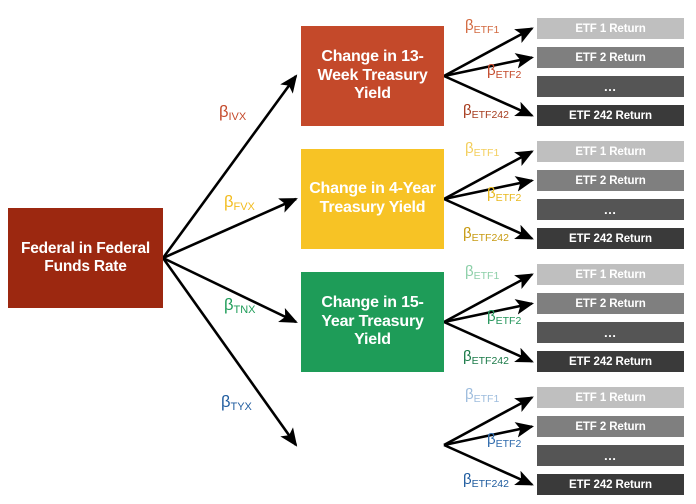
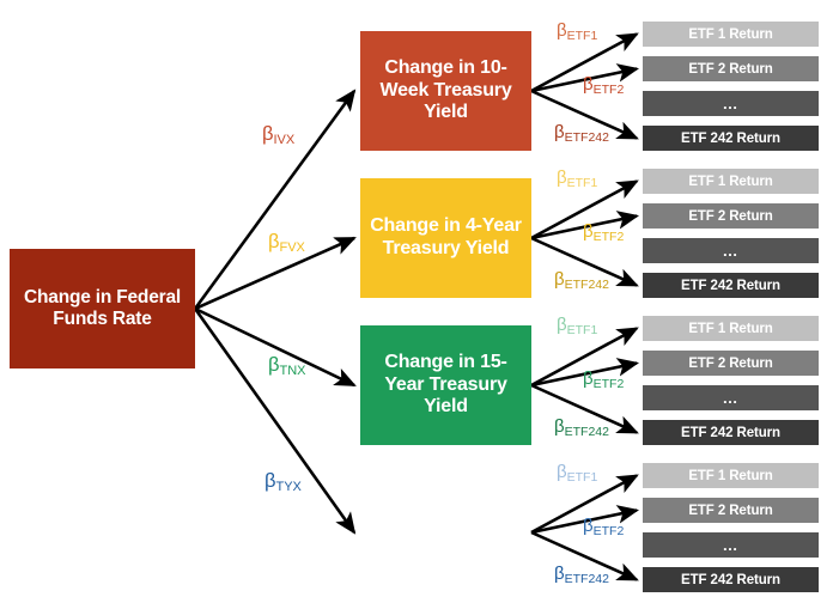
- Federal in Federal Funds Rate
+ Change in Federal Funds Rate
- Change in 13-Week Treasury Yield
+ Change in 10-Week Treasury Yield
  βIVX
  ETF 1 Return
  ETF 2 Return
  …
  ETF 242 Return
  βETF1
  βETF2
  βETF242
  Change in 4-Year Treasury Yield
  βFVX
  ETF 1 Return
  ETF 2 Return
  …
  ETF 242 Return
  βETF1
  βETF2
  βETF242
  Change in 15-Year Treasury Yield
  βTNX
  ETF 1 Return
  ETF 2 Return
  …
  ETF 242 Return
  βETF1
  βETF2
  βETF242
  βTYX
  ETF 1 Return
  ETF 2 Return
  …
  ETF 242 Return
  βETF1
  βETF2
  βETF242
